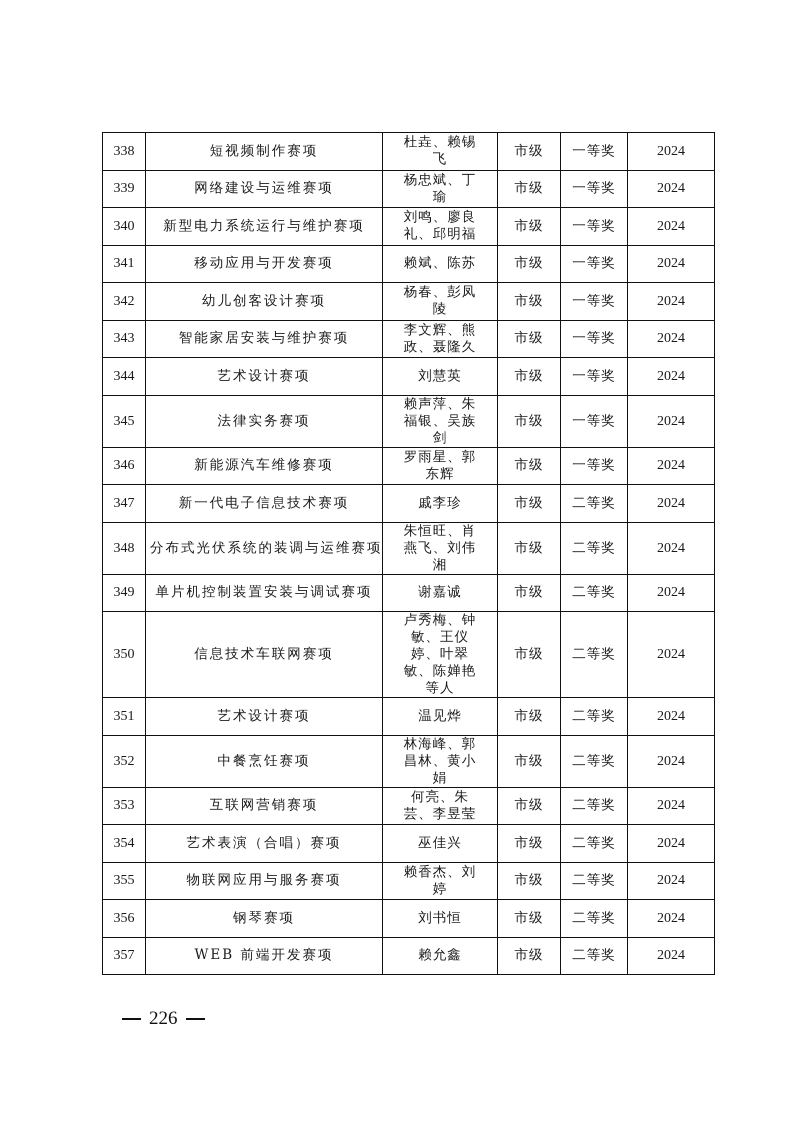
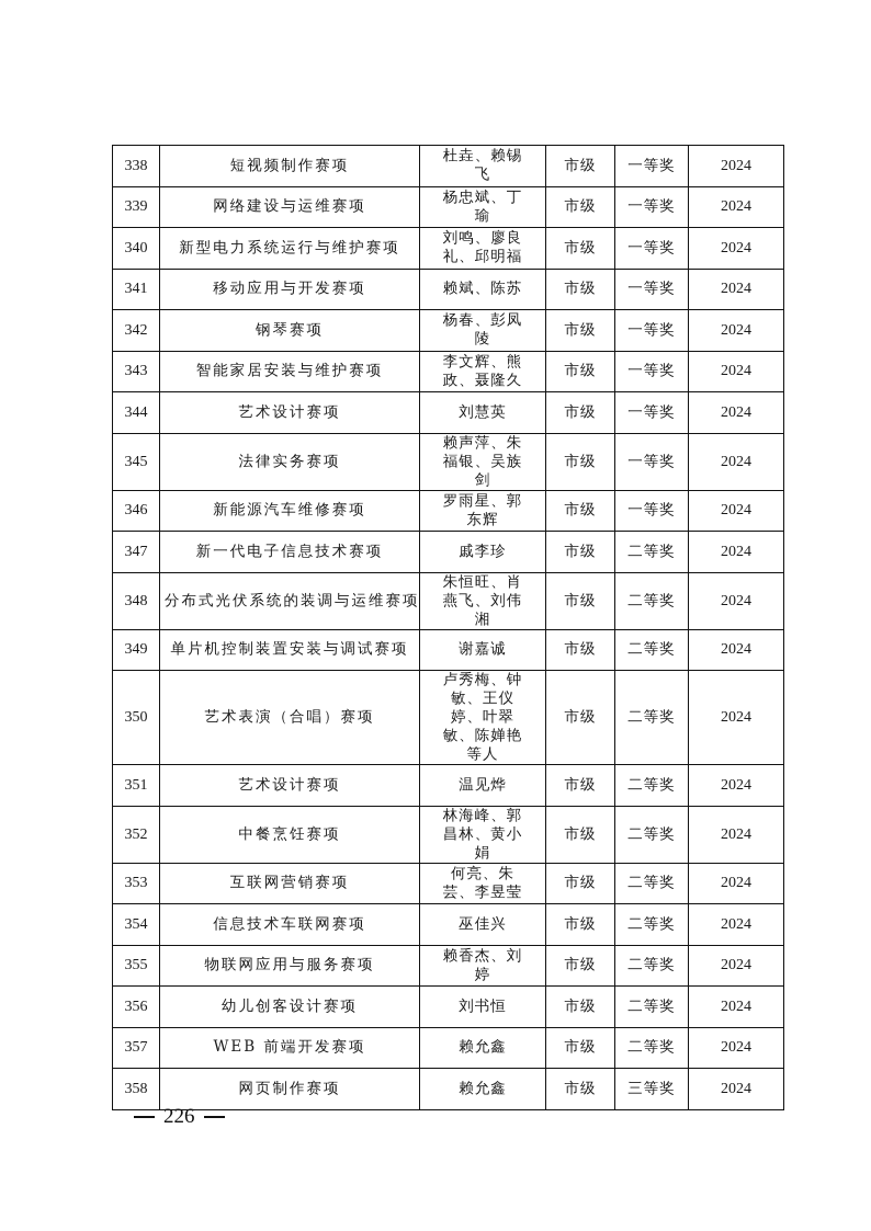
  338	短视频制作赛项	杜垚、赖锡飞	市级	一等奖	2024
  339	网络建设与运维赛项	杨忠斌、丁瑜	市级	一等奖	2024
  340	新型电力系统运行与维护赛项	刘鸣、廖良礼、邱明福	市级	一等奖	2024
  341	移动应用与开发赛项	赖斌、陈苏	市级	一等奖	2024
- 342	幼儿创客设计赛项	杨春、彭凤陵	市级	一等奖	2024
+ 342	钢琴赛项	杨春、彭凤陵	市级	一等奖	2024
  343	智能家居安装与维护赛项	李文辉、熊政、聂隆久	市级	一等奖	2024
  344	艺术设计赛项	刘慧英	市级	一等奖	2024
  345	法律实务赛项	赖声萍、朱福银、吴族剑	市级	一等奖	2024
  346	新能源汽车维修赛项	罗雨星、郭东辉	市级	一等奖	2024
  347	新一代电子信息技术赛项	戚李珍	市级	二等奖	2024
  348	分布式光伏系统的装调与运维赛项	朱恒旺、肖燕飞、刘伟湘	市级	二等奖	2024
  349	单片机控制装置安装与调试赛项	谢嘉诚	市级	二等奖	2024
- 350	信息技术车联网赛项	卢秀梅、钟敏、王仪婷、叶翠敏、陈婵艳等人	市级	二等奖	2024
+ 350	艺术表演（合唱）赛项	卢秀梅、钟敏、王仪婷、叶翠敏、陈婵艳等人	市级	二等奖	2024
  351	艺术设计赛项	温见烨	市级	二等奖	2024
  352	中餐烹饪赛项	林海峰、郭昌林、黄小娟	市级	二等奖	2024
  353	互联网营销赛项	何亮、朱芸、李昱莹	市级	二等奖	2024
- 354	艺术表演（合唱）赛项	巫佳兴	市级	二等奖	2024
+ 354	信息技术车联网赛项	巫佳兴	市级	二等奖	2024
  355	物联网应用与服务赛项	赖香杰、刘婷	市级	二等奖	2024
- 356	钢琴赛项	刘书恒	市级	二等奖	2024
+ 356	幼儿创客设计赛项	刘书恒	市级	二等奖	2024
  357	WEB 前端开发赛项	赖允鑫	市级	二等奖	2024
+ 358	网页制作赛项	赖允鑫	市级	三等奖	2024
  226
